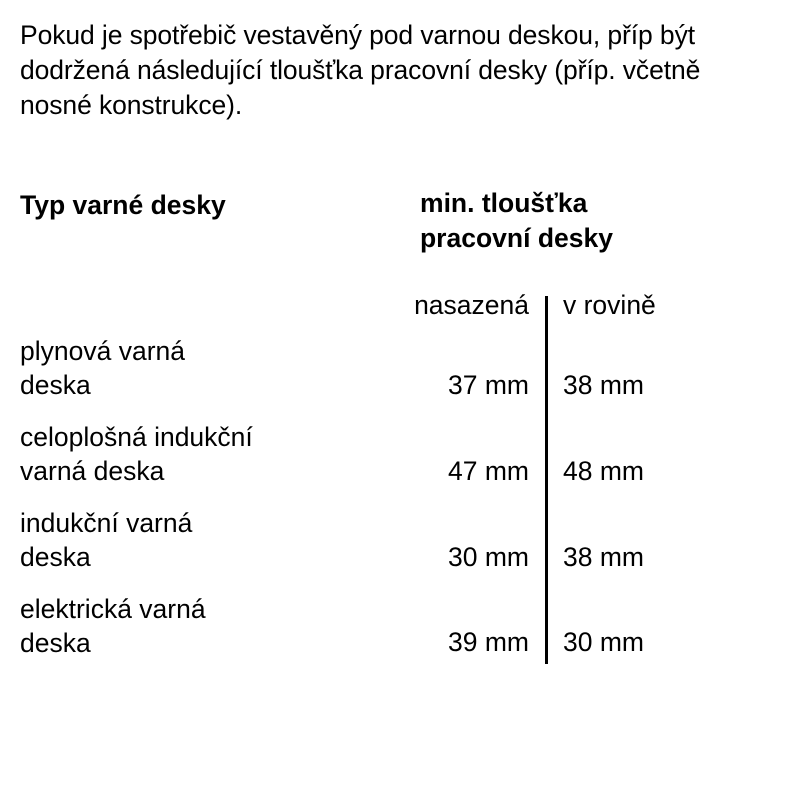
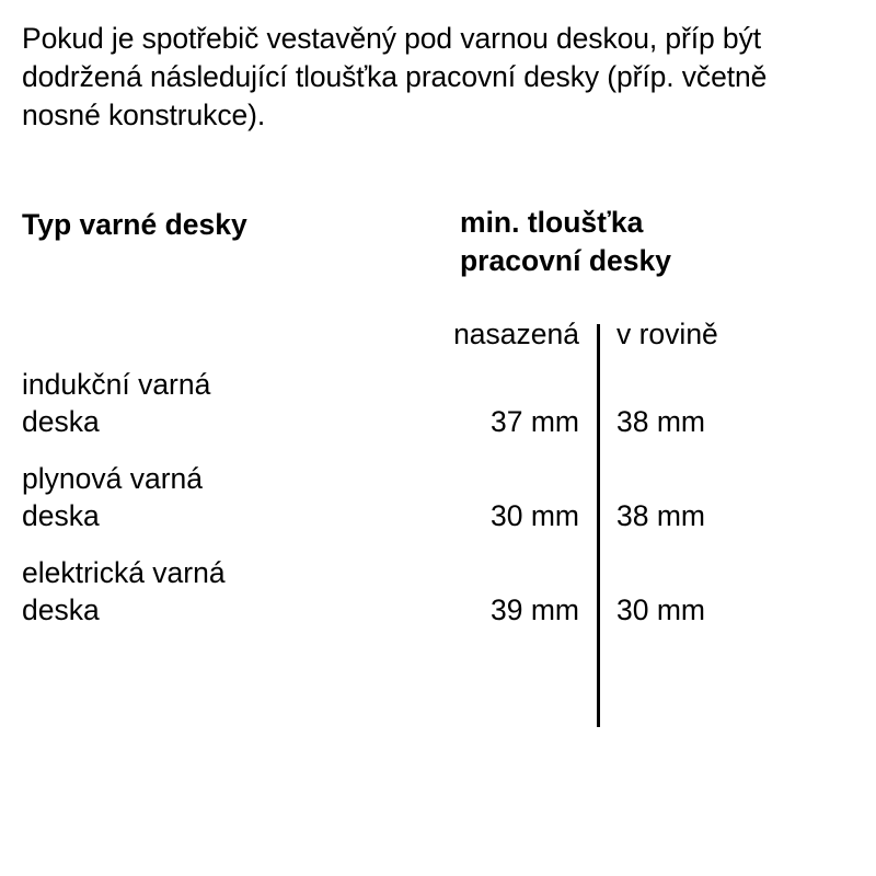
  Pokud je spotřebič vestavěný pod varnou deskou, příp být dodržená následující tloušťka pracovní desky (příp. včetně nosné konstrukce).
  Typ varné desky
  min. tloušťka
  pracovní desky
  nasazená
  v rovině
- plynová varná
+ indukční varná
  deska
  37 mm
  38 mm
- celoplošná indukční
- varná deska
- 47 mm
- 48 mm
- indukční varná
+ plynová varná
  deska
  30 mm
  38 mm
  elektrická varná
  deska
  39 mm
  30 mm
